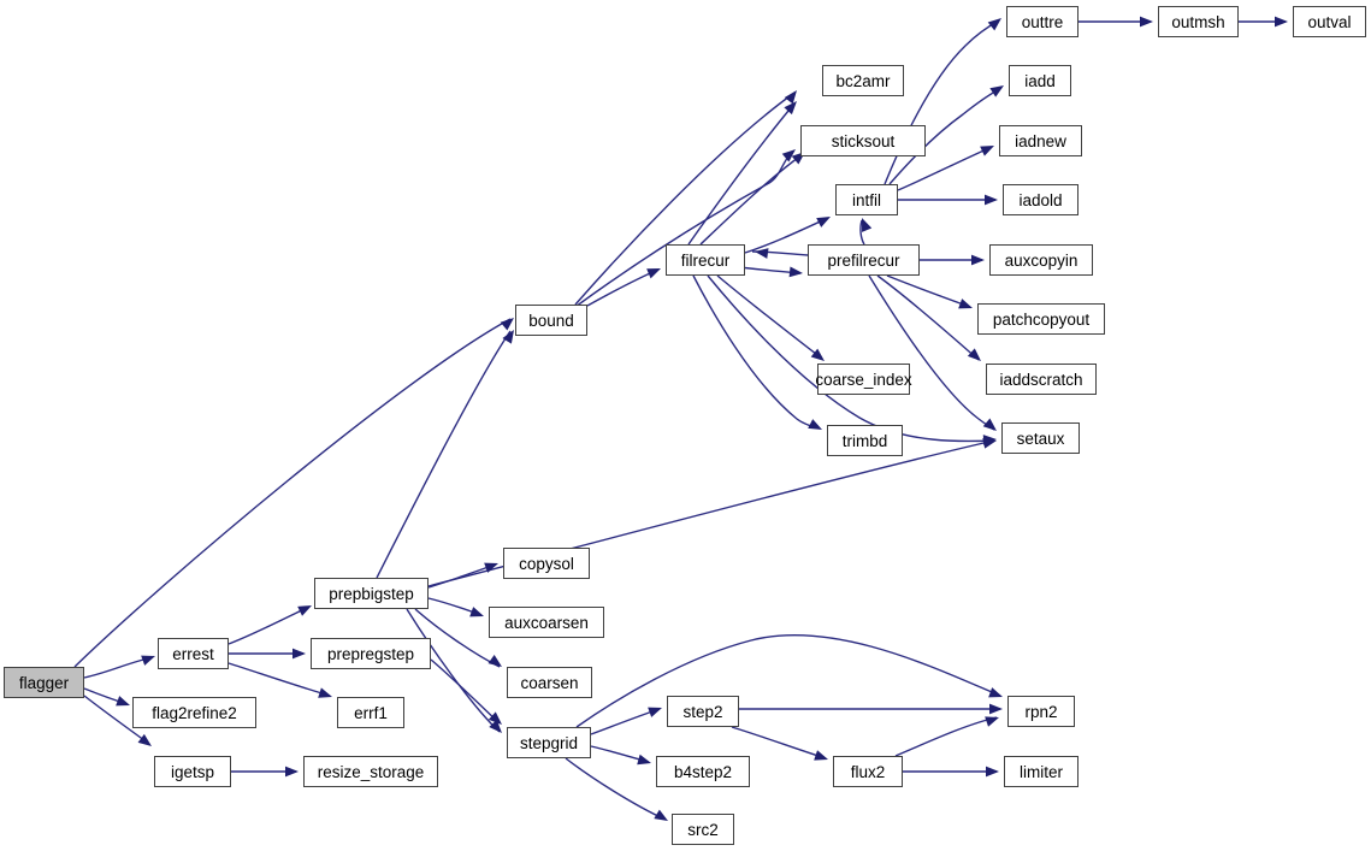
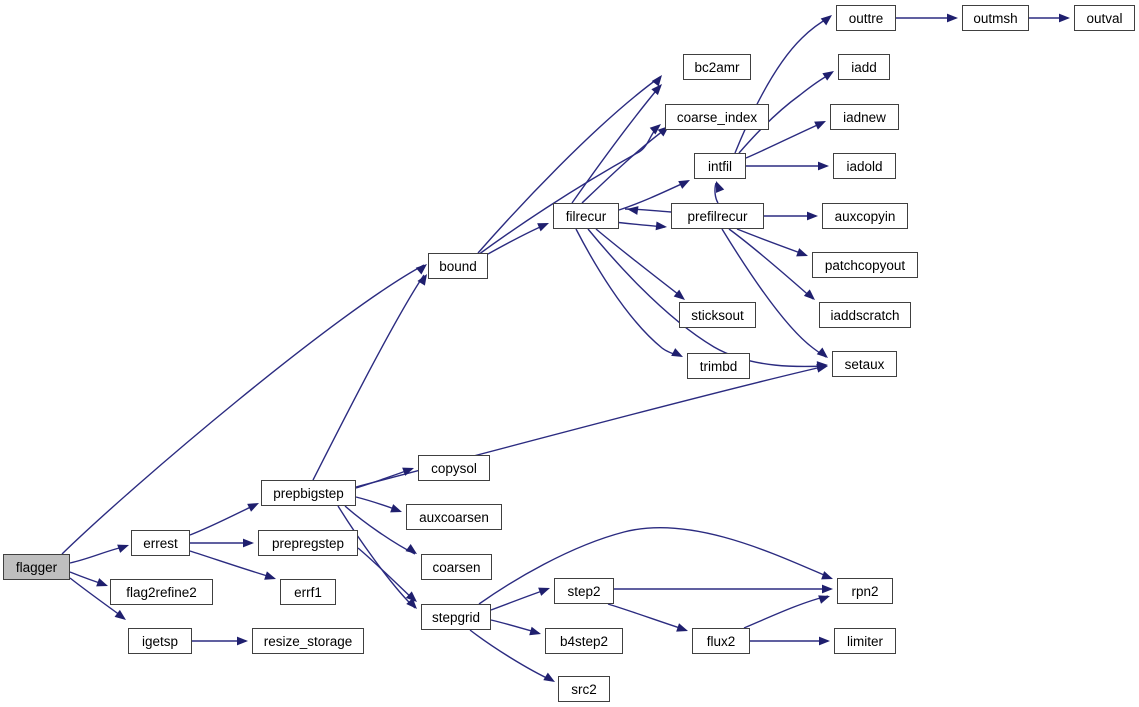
  flagger
  errest
  flag2refine2
  igetsp
  resize_storage
  prepbigstep
  prepregstep
  errf1
  copysol
  auxcoarsen
  coarsen
  stepgrid
  step2
  b4step2
  src2
  flux2
  rpn2
  limiter
  bound
  filrecur
  prefilrecur
  bc2amr
- sticksout
+ coarse_index
  intfil
  outtre
  outmsh
  outval
  iadd
  iadnew
  iadold
  auxcopyin
  patchcopyout
  iaddscratch
  setaux
- coarse_index
+ sticksout
  trimbd
